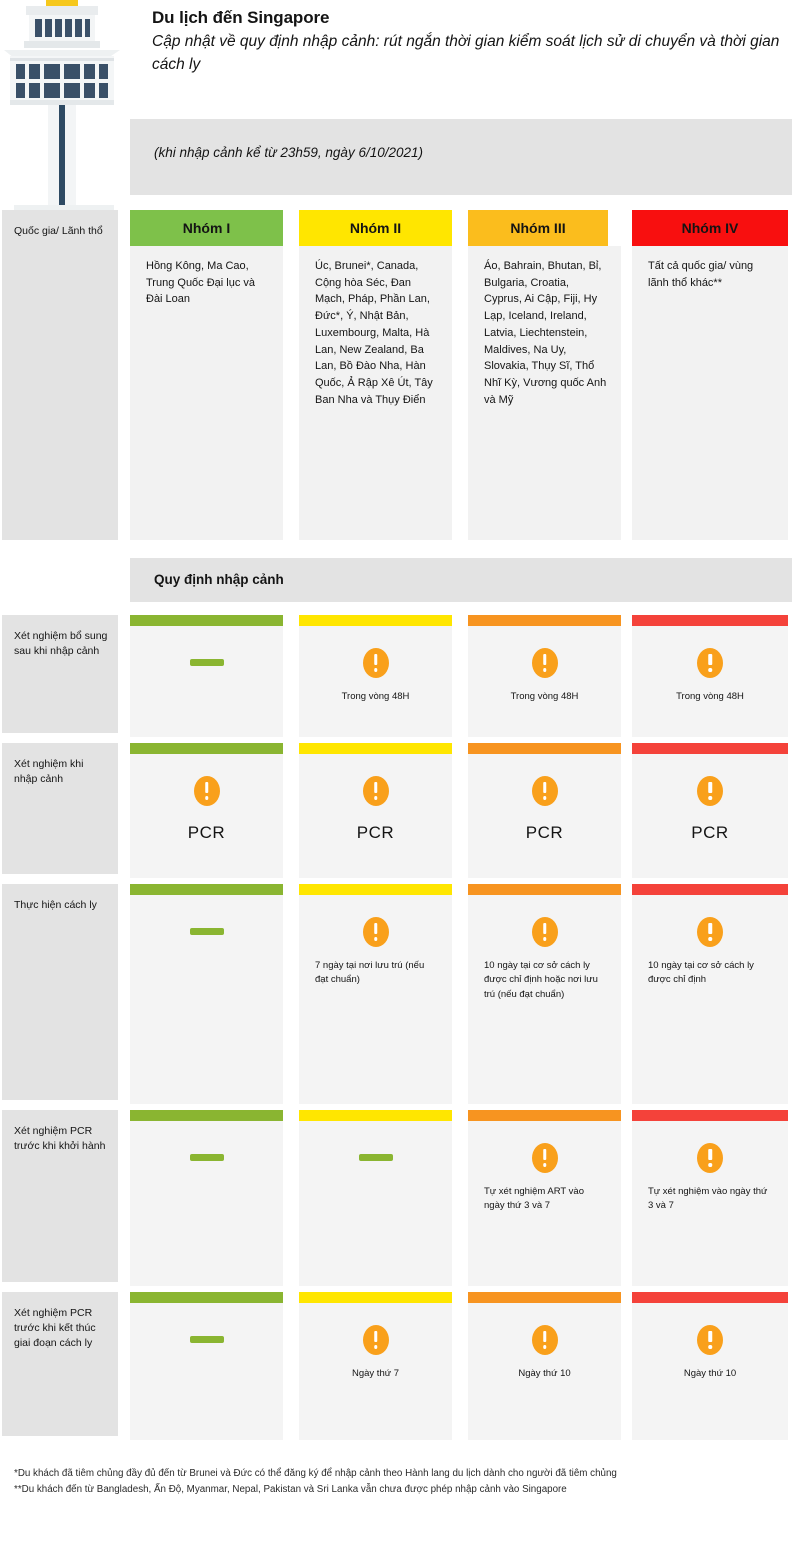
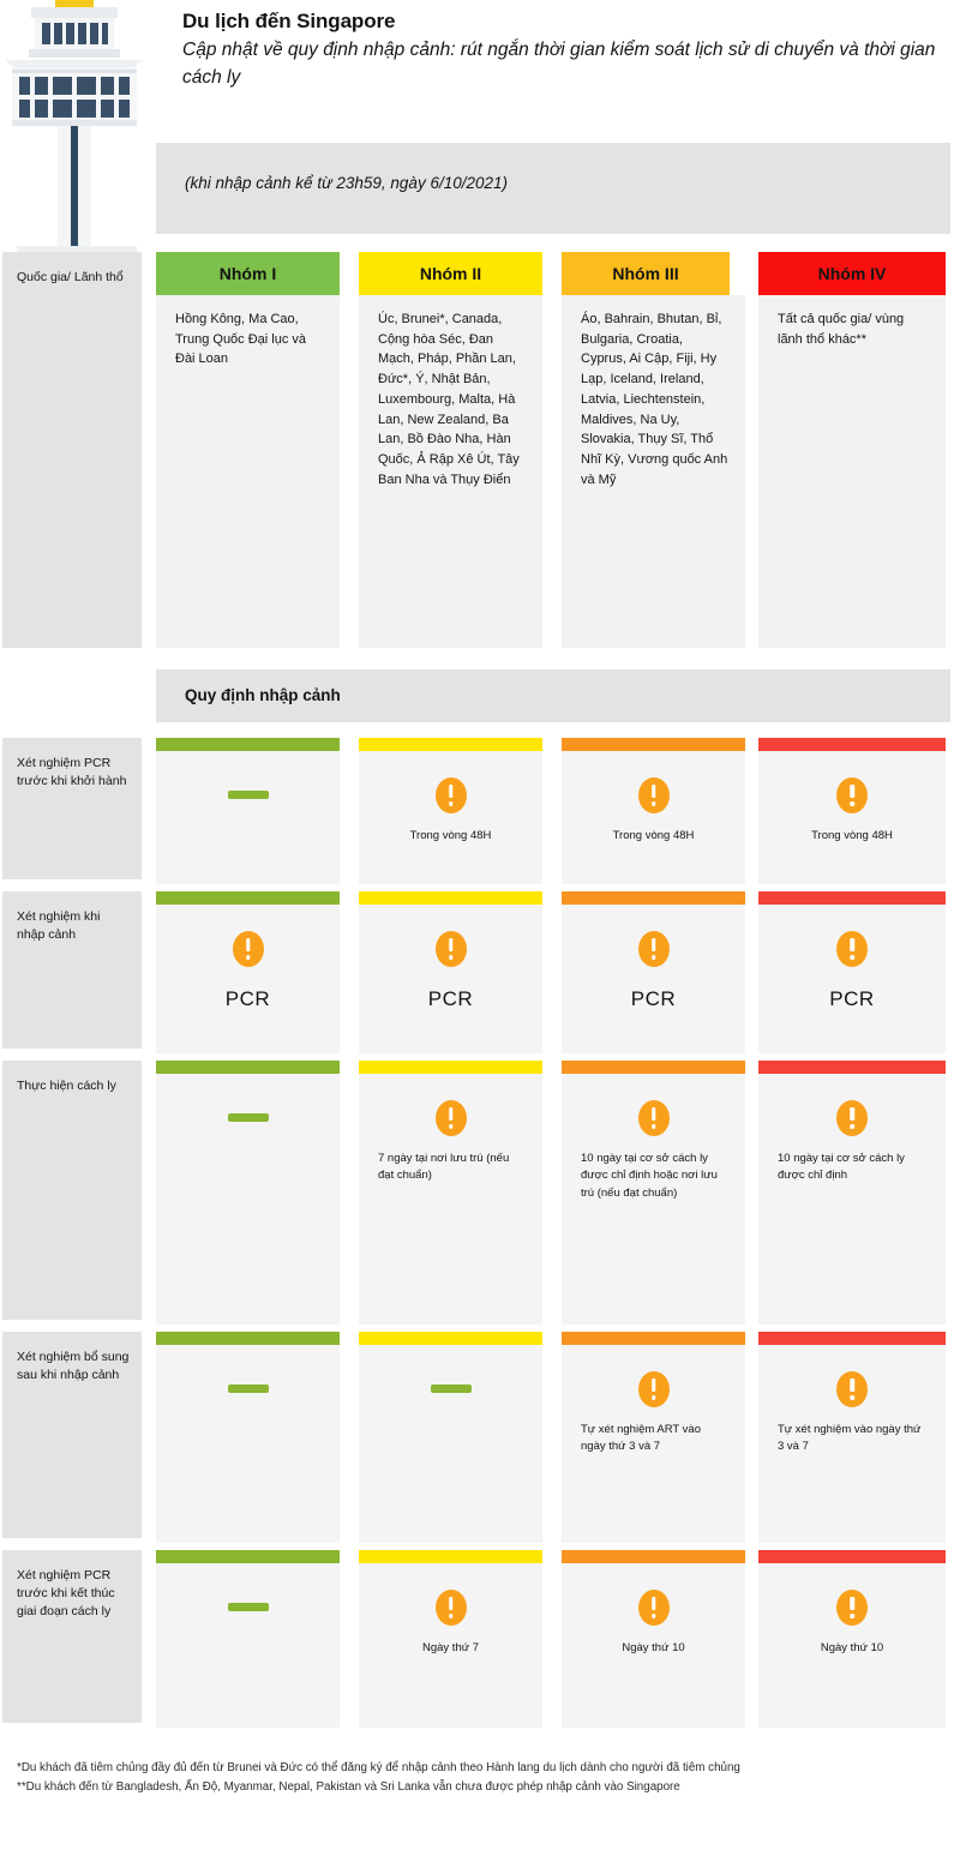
  Du lịch đến Singapore
  Cập nhật về quy định nhập cảnh: rút ngắn thời gian kiểm soát lịch sử di chuyển và thời gian cách ly
  (khi nhập cảnh kể từ 23h59, ngày 6/10/2021)
  Quốc gia/ Lãnh thổ
  Nhóm I
  Nhóm II
  Nhóm III
  Nhóm IV
  Hồng Kông, Ma Cao, Trung Quốc Đại lục và Đài Loan
  Úc, Brunei*, Canada, Cộng hòa Séc, Đan Mạch, Pháp, Phần Lan, Đức*, Ý, Nhật Bản, Luxembourg, Malta, Hà Lan, New Zealand, Ba Lan, Bồ Đào Nha, Hàn Quốc, Ả Rập Xê Út, Tây Ban Nha và Thụy Điển
  Áo, Bahrain, Bhutan, Bỉ, Bulgaria, Croatia, Cyprus, Ai Cập, Fiji, Hy Lạp, Iceland, Ireland, Latvia, Liechtenstein, Maldives, Na Uy, Slovakia, Thụy Sĩ, Thổ Nhĩ Kỳ, Vương quốc Anh và Mỹ
  Tất cả quốc gia/ vùng lãnh thổ khác**
  Quy định nhập cảnh
- Xét nghiệm bổ sung sau khi nhập cảnh
+ Xét nghiệm PCR trước khi khởi hành
  Trong vòng 48H
  Trong vòng 48H
  Trong vòng 48H
  Xét nghiệm khi nhập cảnh
  PCR
  PCR
  PCR
  PCR
  Thực hiện cách ly
  7 ngày tại nơi lưu trú (nếu đạt chuẩn)
  10 ngày tại cơ sở cách ly được chỉ định hoặc nơi lưu trú (nếu đạt chuẩn)
  10 ngày tại cơ sở cách ly được chỉ định
- Xét nghiệm PCR trước khi khởi hành
+ Xét nghiệm bổ sung sau khi nhập cảnh
  Tự xét nghiệm ART vào ngày thứ 3 và 7
  Tự xét nghiệm vào ngày thứ 3 và 7
  Xét nghiệm PCR trước khi kết thúc giai đoạn cách ly
  Ngày thứ 7
  Ngày thứ 10
  Ngày thứ 10
  *Du khách đã tiêm chủng đầy đủ đến từ Brunei và Đức có thể đăng ký để nhập cảnh theo Hành lang du lịch dành cho người đã tiêm chủng
  **Du khách đến từ Bangladesh, Ấn Độ, Myanmar, Nepal, Pakistan và Sri Lanka vẫn chưa được phép nhập cảnh vào Singapore
